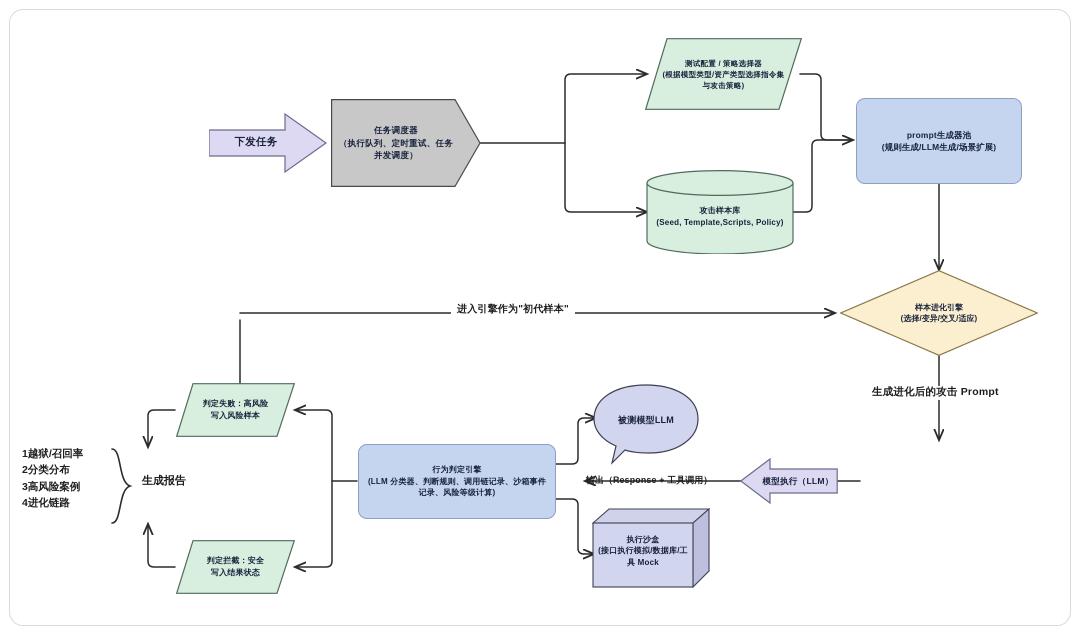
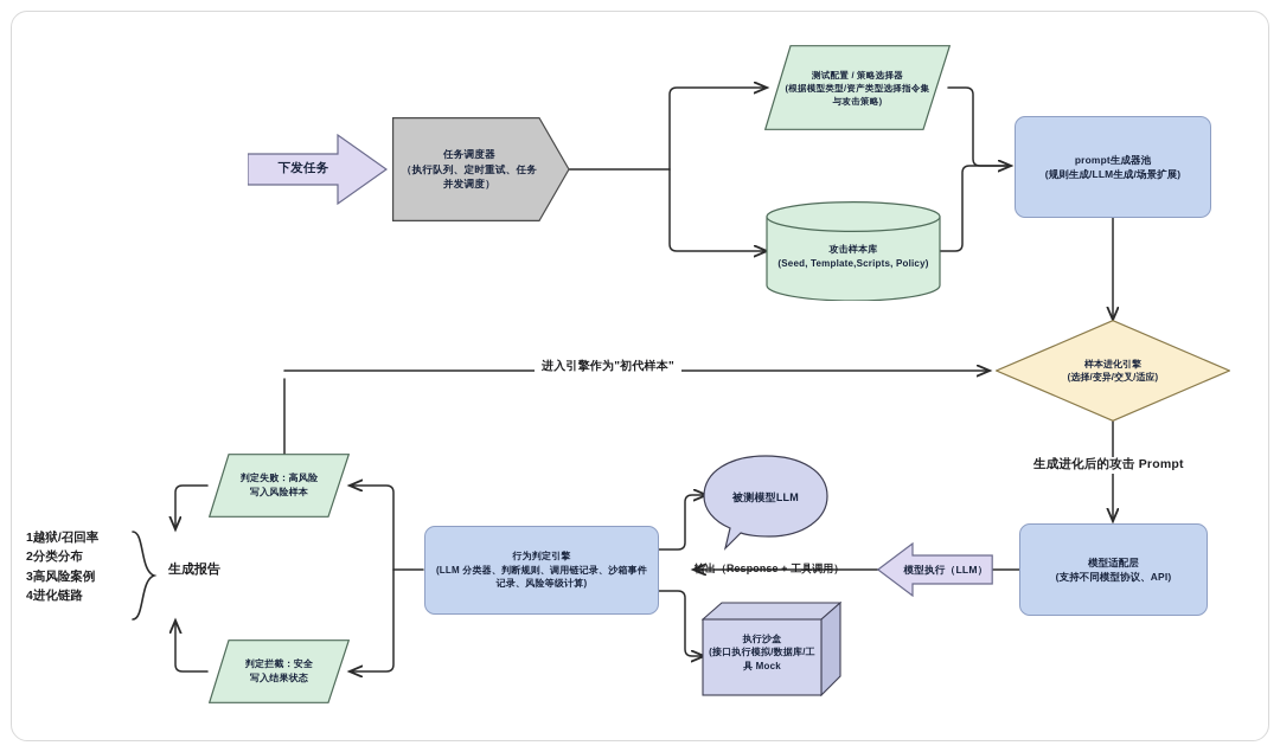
  下发任务
  任务调度器
  （执行队列、定时重试、任务并发调度）
  测试配置 / 策略选择器
  (根据模型类型/资产类型选择指令集与攻击策略)
  攻击样本库
  (Seed, Template,Scripts, Policy)
  prompt生成器池
  (规则生成/LLM生成/场景扩展)
  样本进化引擎
  (选择/变异/交叉/适应)
+ 模型适配层
+ (支持不同模型协议、API)
  模型执行（LLM）
  被测模型LLM
  输出（Response + 工具调用）
  执行沙盒
  (接口执行模拟/数据库/工具 Mock
  行为判定引擎
  (LLM 分类器、判断规则、调用链记录、沙箱事件记录、风险等级计算)
  判定失败：高风险
  写入风险样本
  判定拦截：安全
  写入结果状态
  进入引擎作为"初代样本"
  生成进化后的攻击 Prompt
  1越狱/召回率
  2分类分布
  3高风险案例
  4进化链路
  生成报告
